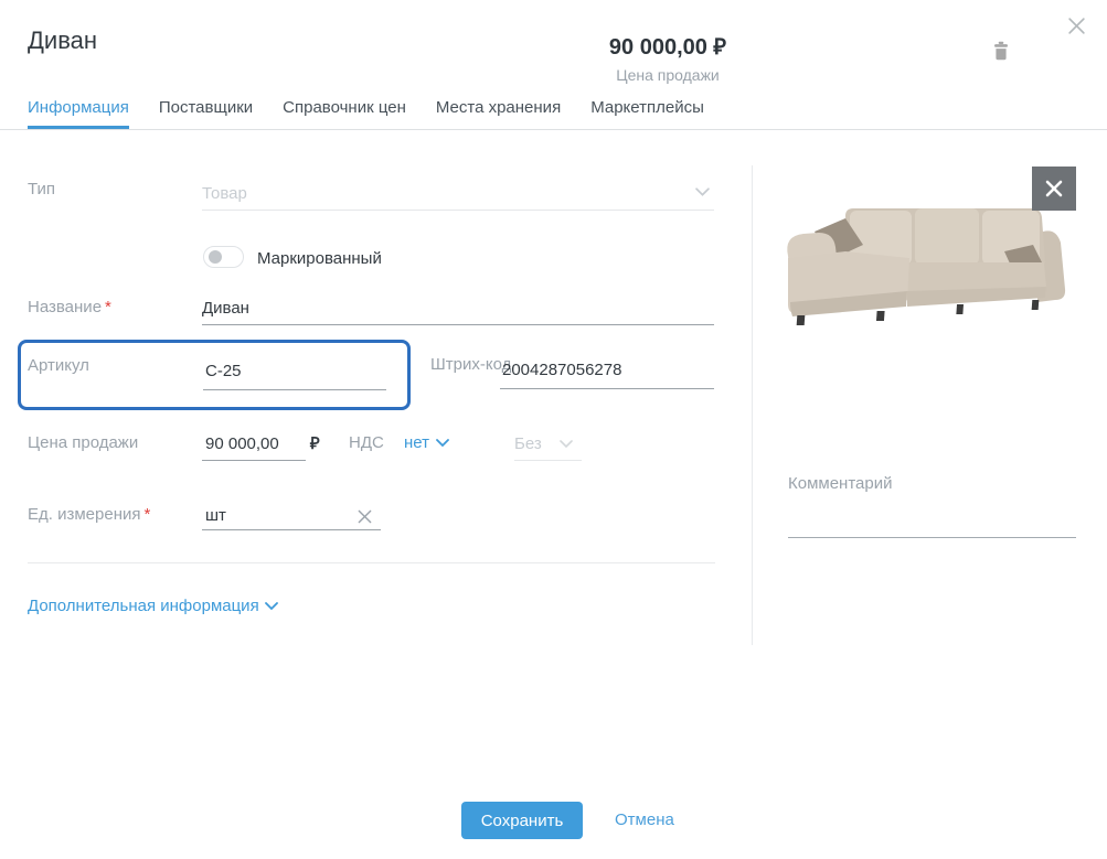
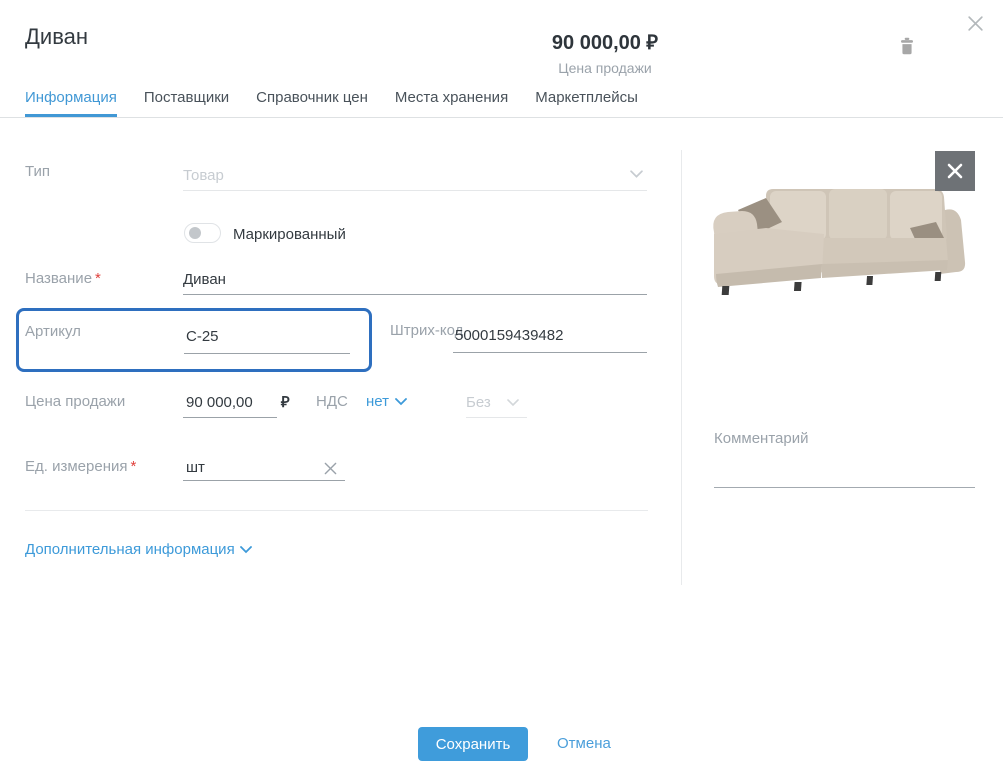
  Диван
  90 000,00 ₽
  Цена продажи
  Информация
  Поставщики
  Справочник цен
  Места хранения
  Маркетплейсы
  Тип
  Товар
  Маркированный
  Название *
  Диван
  Артикул
  С-25
  Штрих-код
- 2004287056278
+ 5000159439482
  Цена продажи
  90 000,00
  ₽
  НДС
  нет
  Без
  Ед. измерения *
  шт
  Дополнительная информация
  Комментарий
  Сохранить
  Отмена
